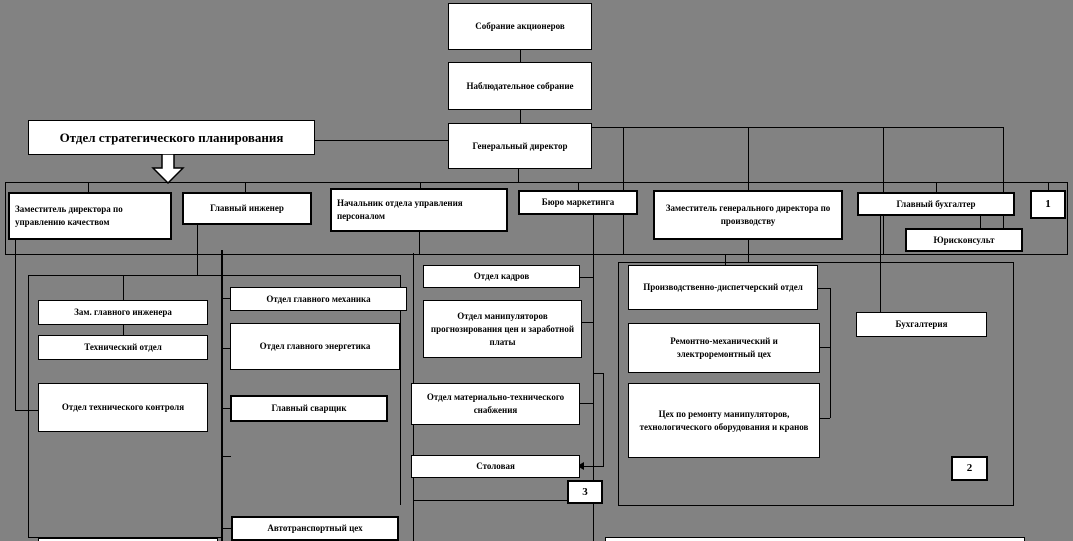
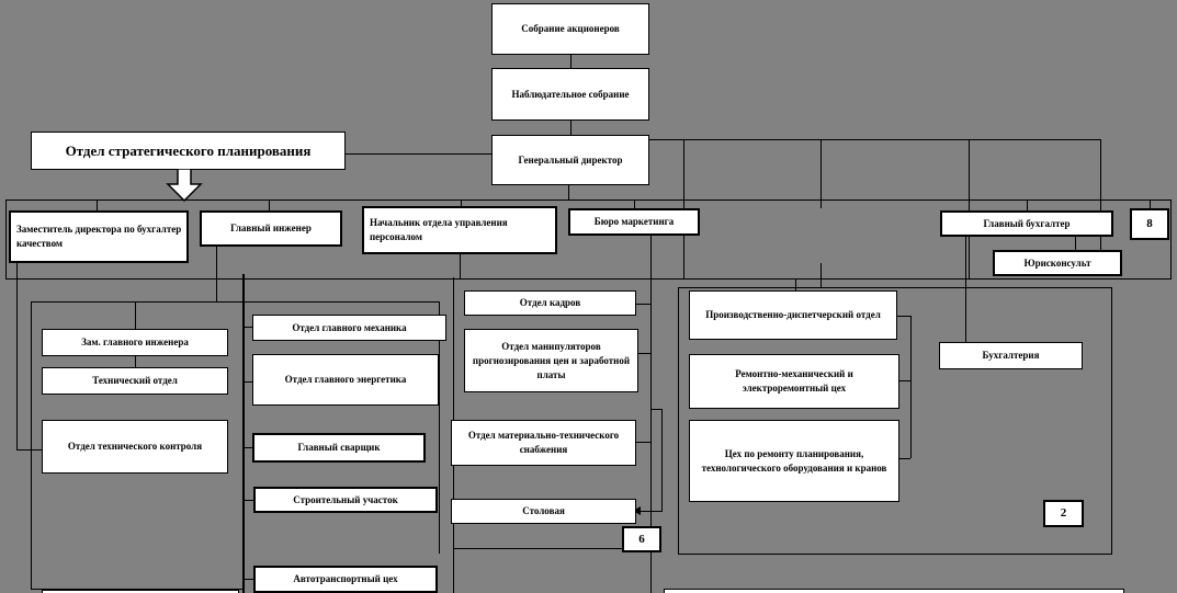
  Собрание акционеров
  Наблюдательное собрание
  Генеральный директор
  Отдел стратегического планирования
- Заместитель директора по управлению качеством
+ Заместитель директора по бухгалтер качеством
  Главный инженер
  Начальник отдела управления персоналом
  Бюро маркетинга
- Заместитель генерального директора по производству
  Главный бухгалтер
- 1
+ 8
  Юрисконсульт
  Зам. главного инженера
  Технический отдел
  Отдел технического контроля
  Отдел главного механика
  Отдел главного энергетика
  Главный сварщик
+ Строительный участок
  Автотранспортный цех
  Отдел кадров
  Отдел манипуляторов прогнозирования цен и заработной платы
  Отдел материально-технического снабжения
  Столовая
- 3
+ 6
  Производственно-диспетчерский отдел
  Ремонтно-механический и электроремонтный цех
- Цех по ремонту манипуляторов, технологического оборудования и кранов
+ Цех по ремонту планирования, технологического оборудования и кранов
  Бухгалтерия
  2
